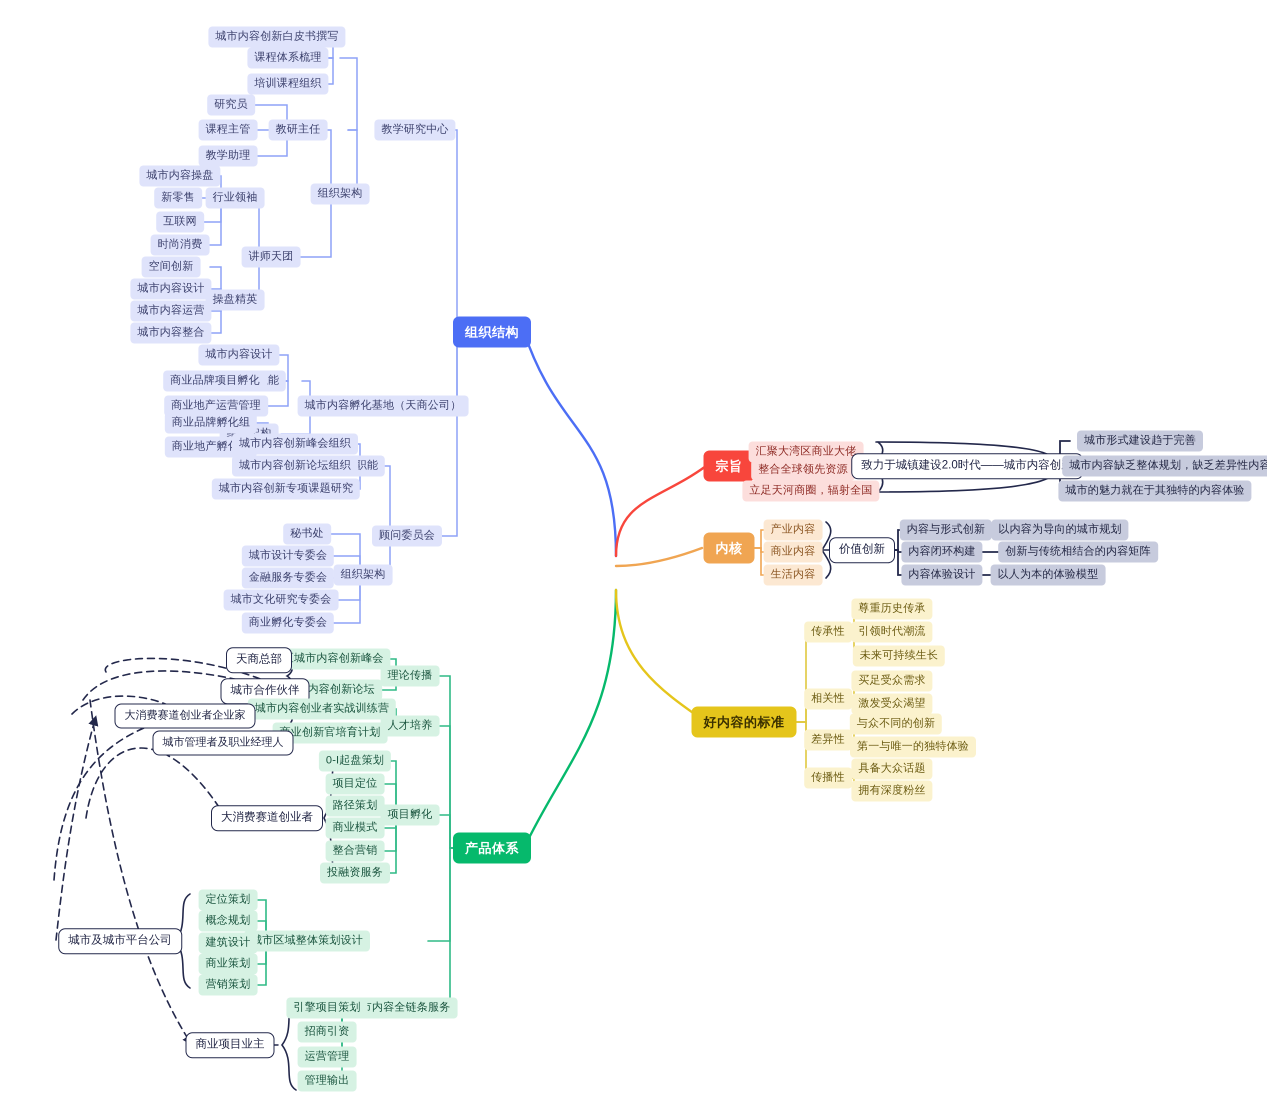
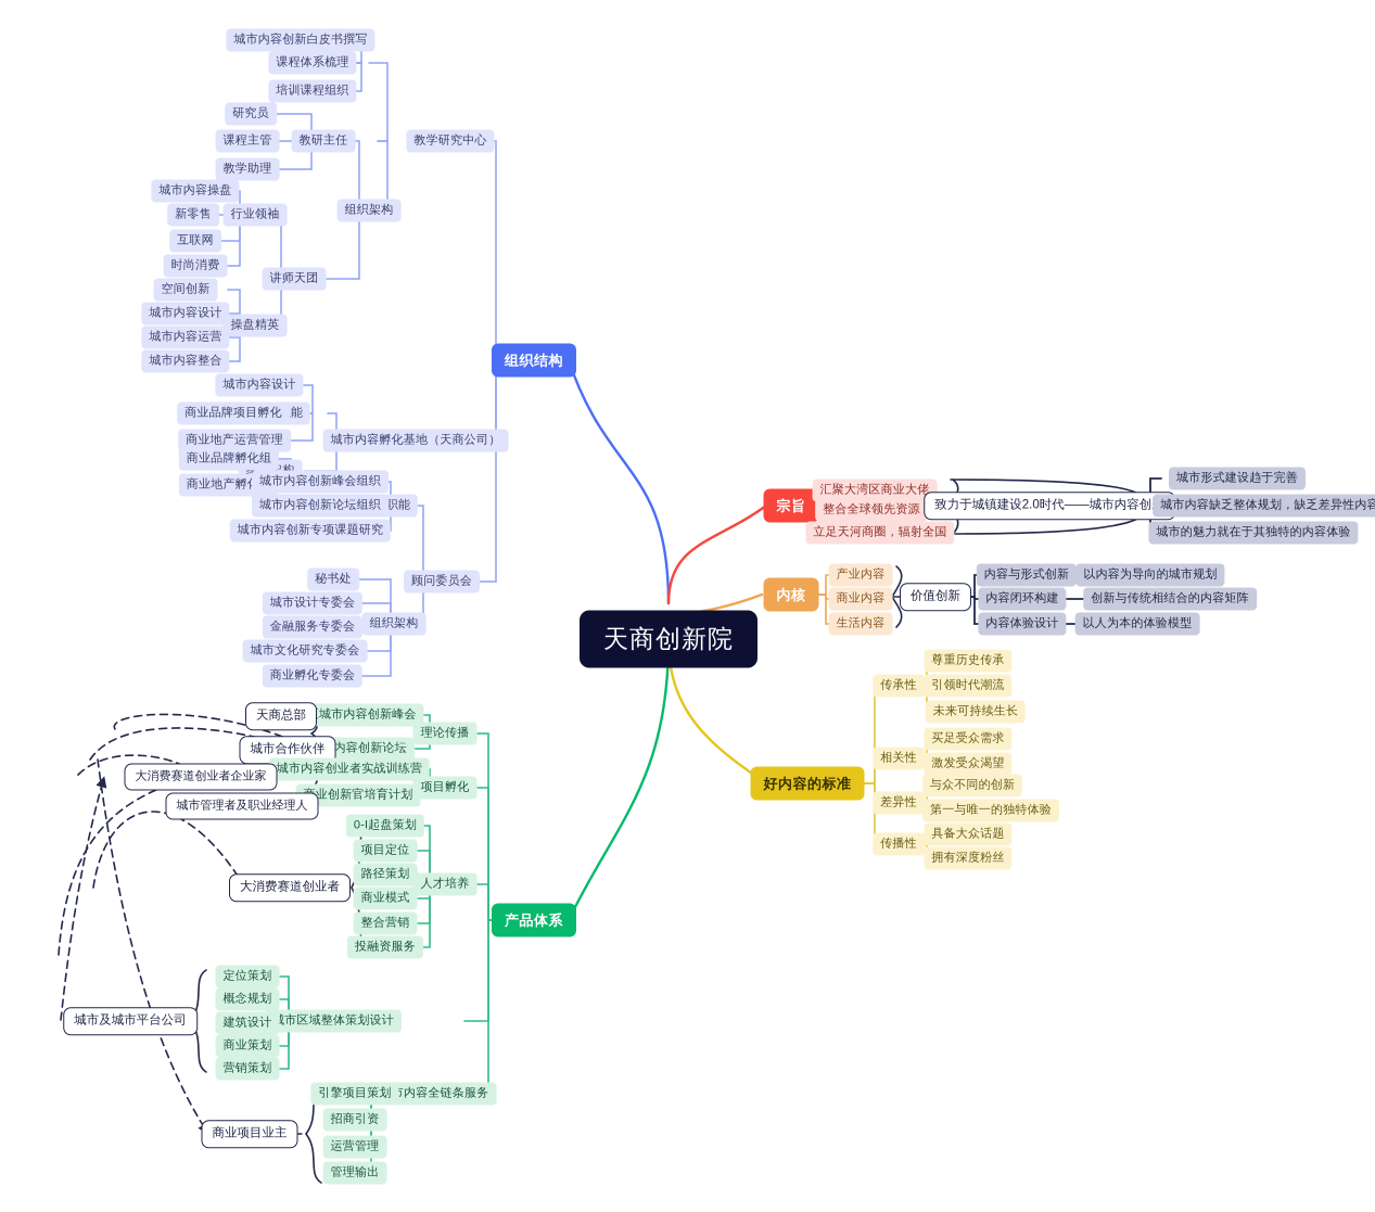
+ 天商创新院
  组织结构
  产品体系
  宗旨
  内核
  好内容的标准
  教学研究中心
  城市内容创新白皮书撰写
  课程体系梳理
  培训课程组织
  组织架构
  教研主任
  研究员
  课程主管
  教学助理
  讲师天团
  行业领袖
  城市内容操盘
  新零售
  互联网
  时尚消费
  操盘精英
  空间创新
  城市内容设计
  城市内容运营
  城市内容整合
  城市内容孵化基地（天商公司）
  城市内容设计
  商业品牌项目孵化
  商业地产运营管理
  商业品牌孵化组
  商业地产孵
  顾问委员会
  职能
  城市内容创新峰会组织
  城市内容创新论坛组织
  城市内容创新专项课题研究
  组织架构
  秘书处
  城市设计专委会
  金融服务专委会
  城市文化研究专委会
  商业孵化专委会
  理论传播
  城市内容创新峰会
  内容创新论坛
  天商总部
  城市合作伙伴
- 人才培养
+ 项目孵化
  城市内容创业者实战训练营
  业创新官培育计划
  大消费赛道创业者企业家
  城市管理者及职业经理人
- 项目孵化
+ 人才培养
  0-I起盘策划
  项目定位
  路径策划
  商业模式
  整合营销
  投融资服务
  大消费赛道创业者
  市区域整体策划设计
  定位策划
  概念规划
  建筑设计
  商业策划
  营销策划
  城市及城市平台公司
  内容全链条服务
  引擎项目策划
  招商引资
  运营管理
  管理输出
  商业项目业主
  汇聚大湾区商业大佬
  整合全球领先资源
  立足天河商圈，辐射全国
  致力于城镇建设2.0时代——城市内容创
  城市形式建设趋于完善
  城市内容缺乏整体规划，缺乏差异性内容
  城市的魅力就在于其独特的内容体验
  产业内容
  商业内容
  生活内容
  价值创新
  内容与形式创新
  内容闭环构建
  内容体验设计
  以内容为导向的城市规划
  创新与传统相结合的内容矩阵
  以人为本的体验模型
  传承性
  尊重历史传承
  引领时代潮流
  未来可持续生长
  相关性
  买足受众需求
  激发受众渴望
  差异性
  与众不同的创新
  第一与唯一的独特体验
  传播性
  具备大众话题
  拥有深度粉丝
